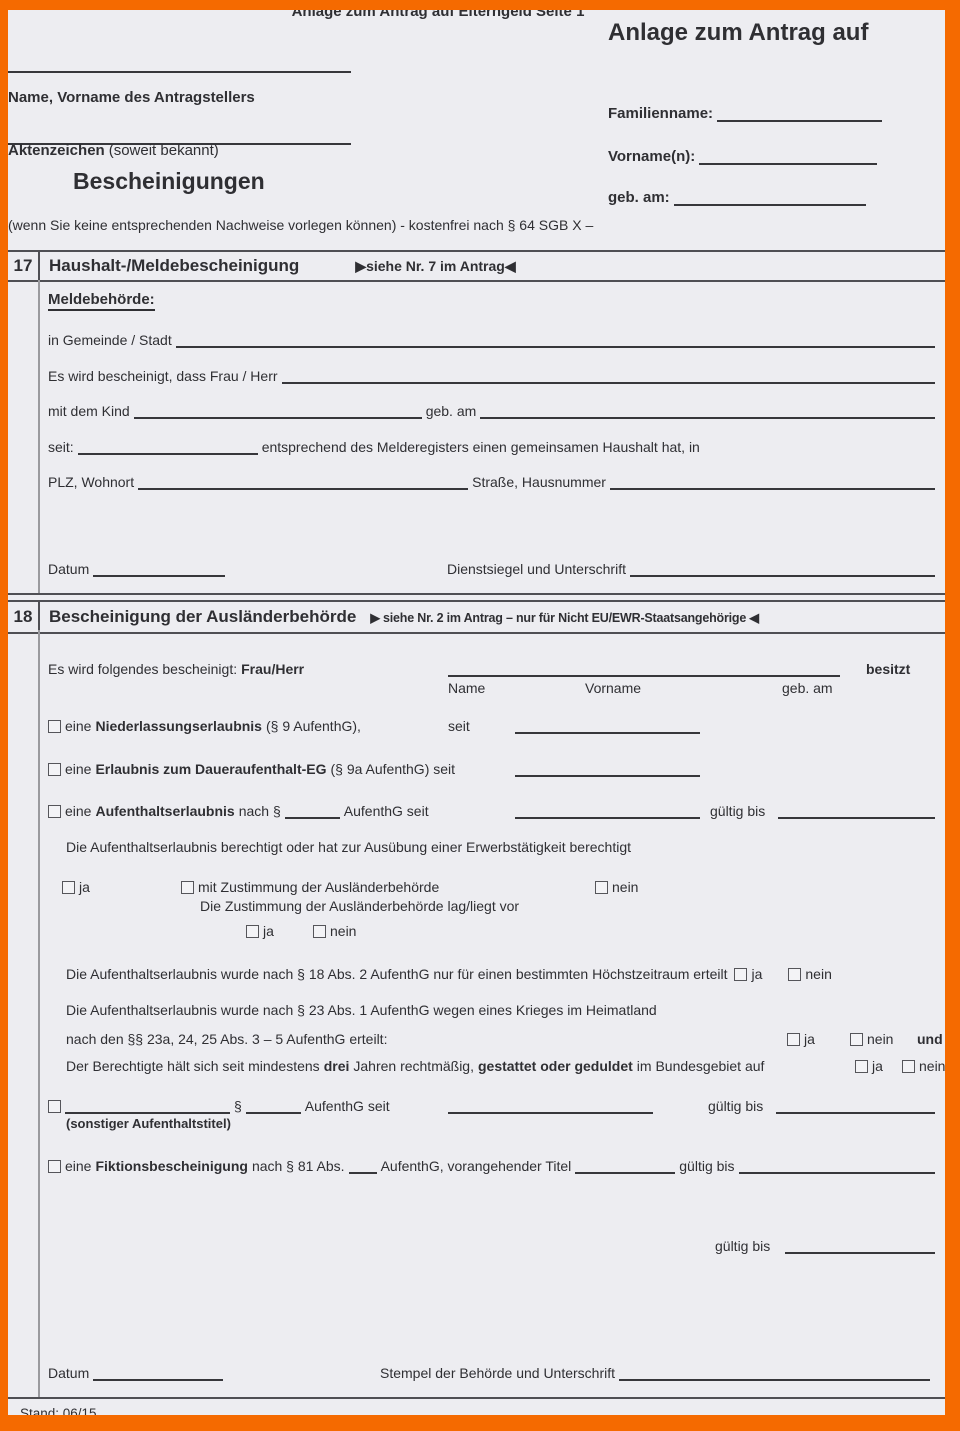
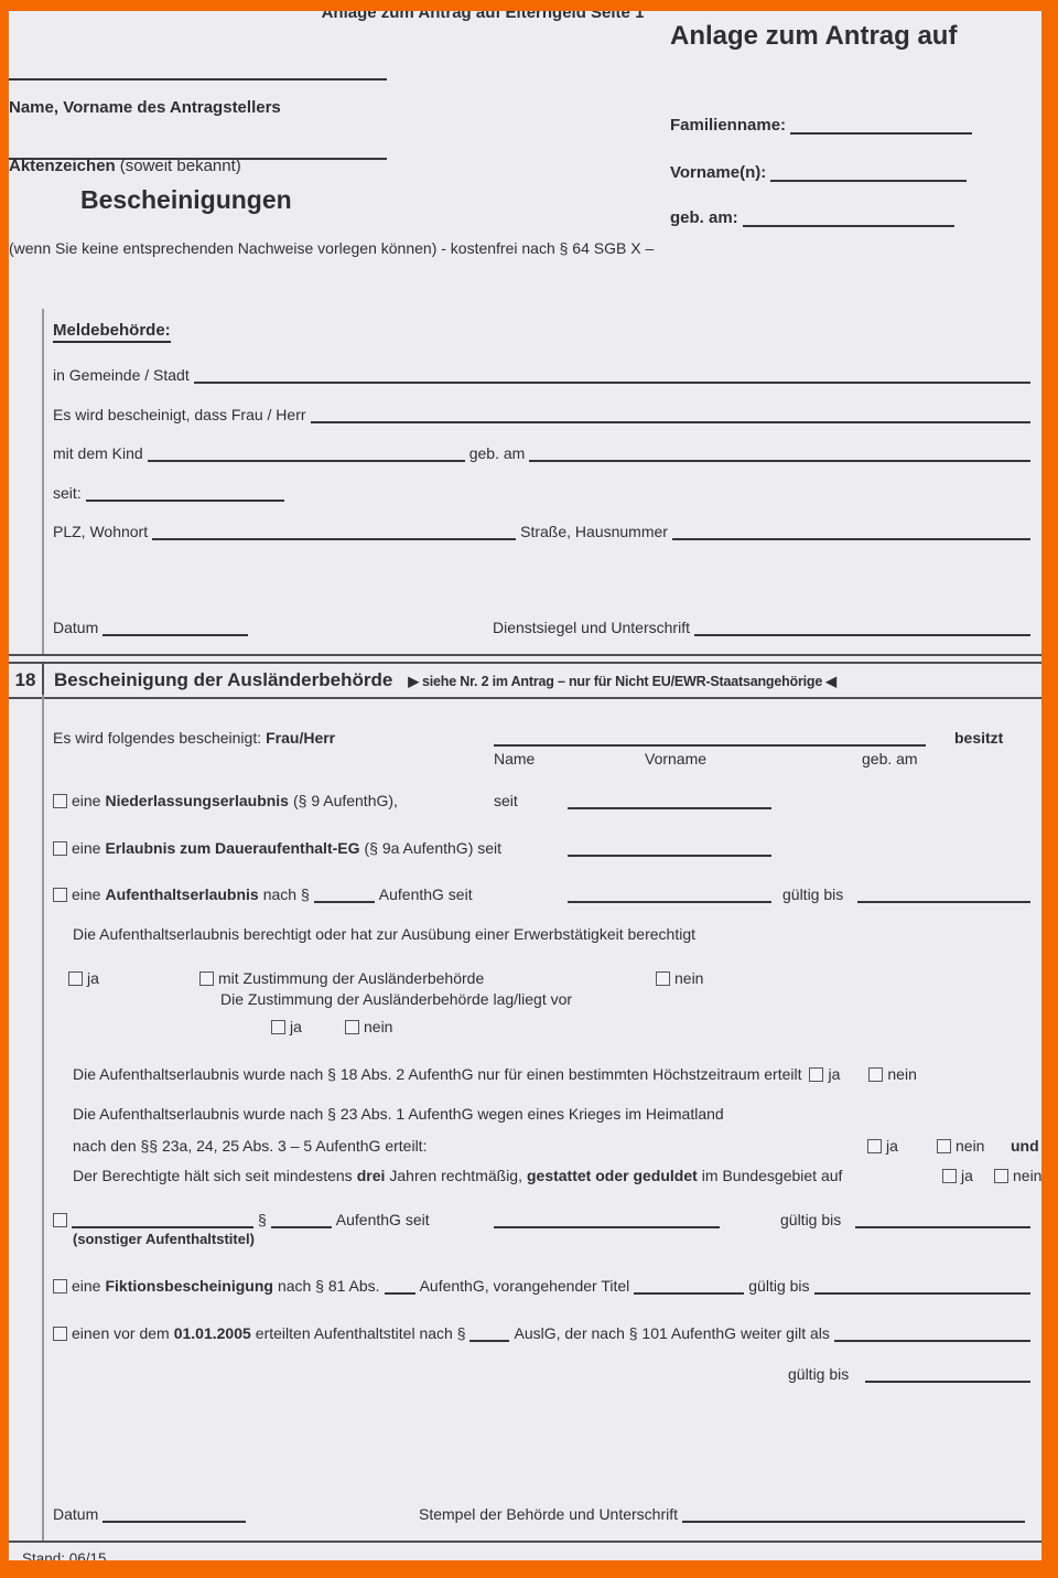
  Anlage zum Antrag auf Elterngeld Seite 1
  Anlage zum Antrag auf
  Name, Vorname des Antragstellers
  Aktenzeichen
  (soweit bekannt)
  Bescheinigungen
  Familienname:
  Vorname(n):
  geb. am:
  (wenn Sie keine entsprechenden Nachweise vorlegen können) - kostenfrei nach § 64 SGB X –
- 17
- Haushalt-/Meldebescheinigung
- ▶siehe Nr. 7 im Antrag◀
  Meldebehörde:
  in Gemeinde / Stadt
  Es wird bescheinigt, dass Frau / Herr
  mit dem Kind
  geb. am
  seit:
- entsprechend des Melderegisters einen gemeinsamen Haushalt hat, in
  PLZ, Wohnort
  Straße, Hausnummer
  Datum
  Dienstsiegel und Unterschrift
  18
  Bescheinigung der Ausländerbehörde
  ▶ siehe Nr. 2 im Antrag – nur für Nicht EU/EWR-Staatsangehörige ◀
  Es wird folgendes bescheinigt:
  Frau/Herr
  besitzt
  Name
  Vorname
  geb. am
  eine
  Niederlassungserlaubnis
  (§ 9 AufenthG),
  seit
  eine
  Erlaubnis zum Daueraufenthalt-EG
  (§ 9a AufenthG) seit
  eine
  Aufenthaltserlaubnis
  nach §
  AufenthG seit
  gültig bis
  Die Aufenthaltserlaubnis berechtigt oder hat zur Ausübung einer Erwerbstätigkeit berechtigt
  ja
  mit Zustimmung der Ausländerbehörde
  nein
  Die Zustimmung der Ausländerbehörde lag/liegt vor
  ja
  nein
  Die Aufenthaltserlaubnis wurde nach § 18 Abs. 2 AufenthG nur für einen bestimmten Höchstzeitraum erteilt
  ja
  nein
  Die Aufenthaltserlaubnis wurde nach § 23 Abs. 1 AufenthG wegen eines Krieges im Heimatland
  nach den §§ 23a, 24, 25 Abs. 3 – 5 AufenthG erteilt:
  ja
  nein
  und
  Der Berechtigte hält sich seit mindestens
  drei
  Jahren rechtmäßig,
  gestattet oder geduldet
  im Bundesgebiet auf
  ja
  nein
  §
  AufenthG seit
  gültig bis
  (sonstiger Aufenthaltstitel)
  eine
  Fiktionsbescheinigung
  nach § 81 Abs.
  AufenthG, vorangehender Titel
  gültig bis
+ einen vor dem
+ 01.01.2005
+ erteilten Aufenthaltstitel nach §
+ AuslG, der nach § 101 AufenthG weiter gilt als
  gültig bis
  Datum
  Stempel der Behörde und Unterschrift
  Stand: 06/15
